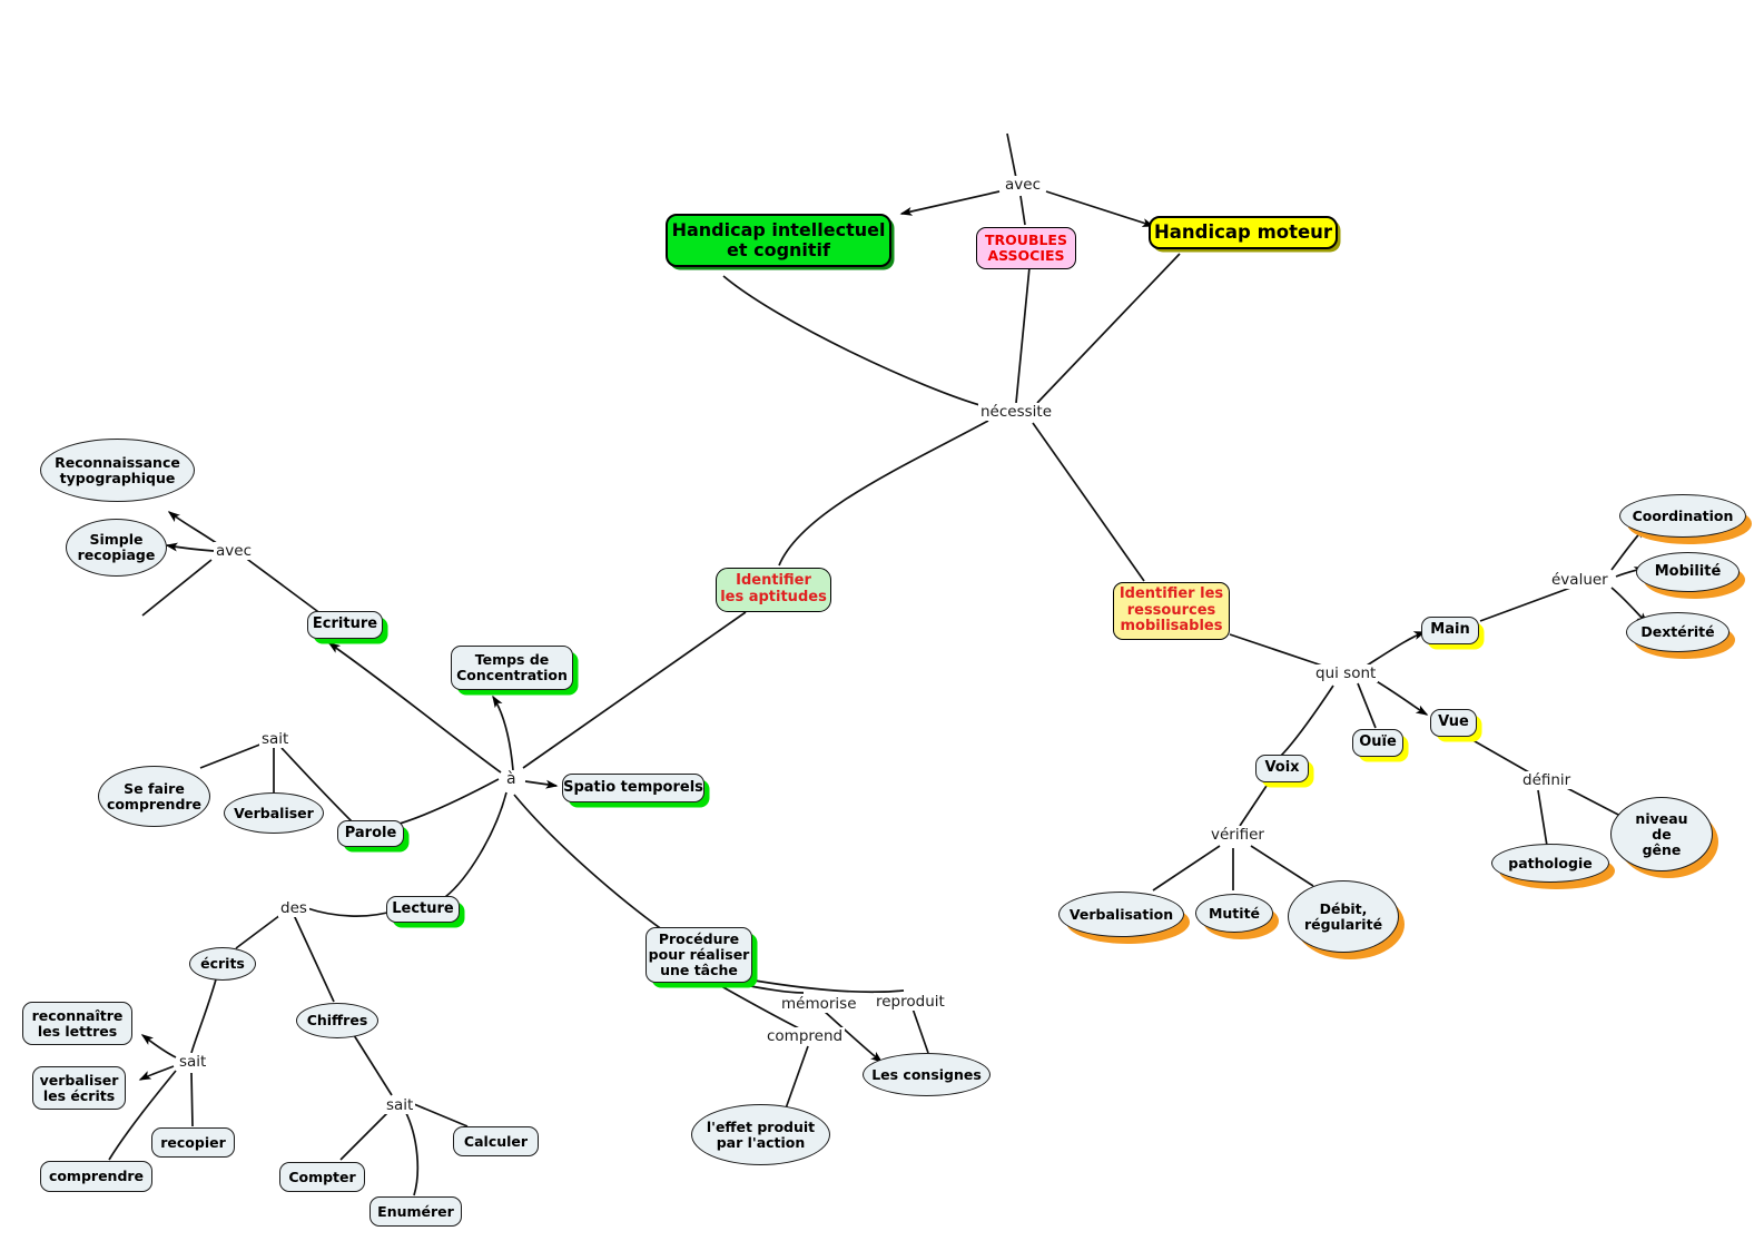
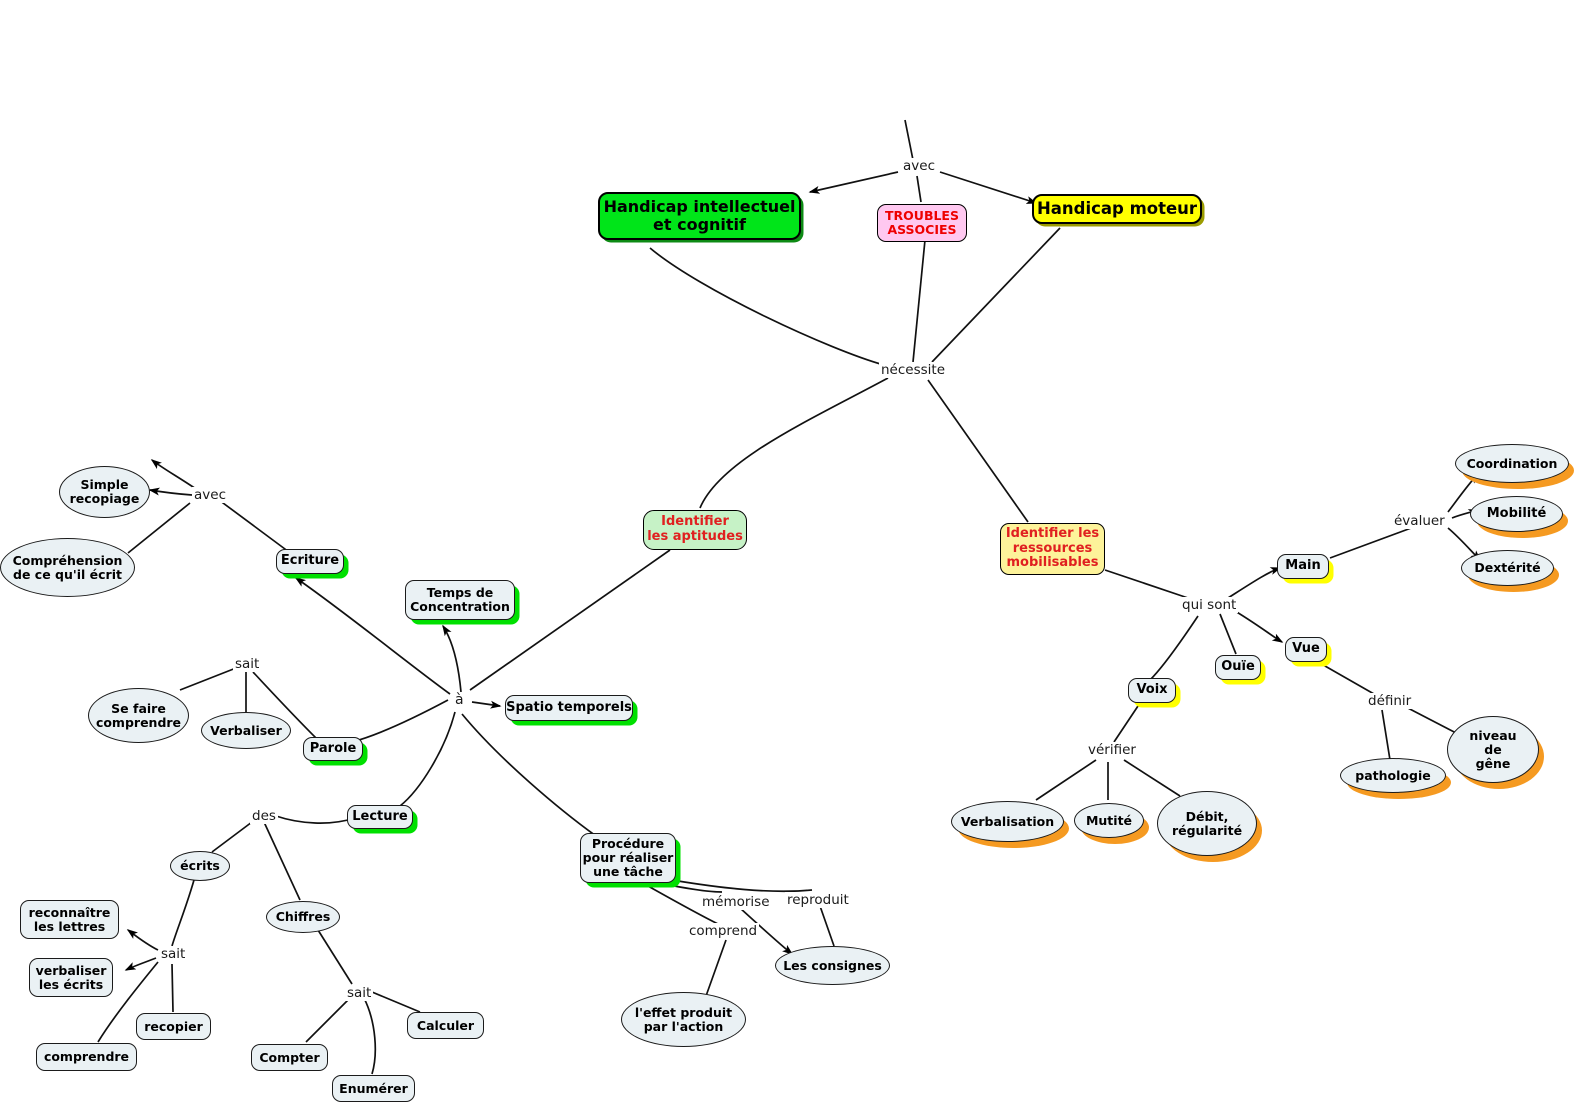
  Handicap intellectuel
  et cognitif
  TROUBLES
  ASSOCIES
  Handicap moteur
  Identifier
  les aptitudes
  Identifier les
  ressources
  mobilisables
- Reconnaissance
- typographique
  Simple
  recopiage
+ Compréhension
+ de ce qu'il écrit
  Ecriture
  Temps de
  Concentration
  Spatio temporels
  Se faire
  comprendre
  Verbaliser
  Parole
  Lecture
  écrits
  Chiffres
  reconnaître
  les lettres
  verbaliser
  les écrits
  recopier
  comprendre
  Compter
  Enumérer
  Calculer
  Procédure
  pour réaliser
  une tâche
  Les consignes
  l'effet produit
  par l'action
  Main
  Ouïe
  Vue
  Voix
  Coordination
  Mobilité
  Dextérité
  pathologie
  niveau
  de
  gêne
  Verbalisation
  Mutité
  Débit,
  régularité
  avec
  nécessite
  avec
  à
  sait
  des
  sait
  sait
  mémorise
  reproduit
  comprend
  qui sont
  évaluer
  définir
  vérifier
